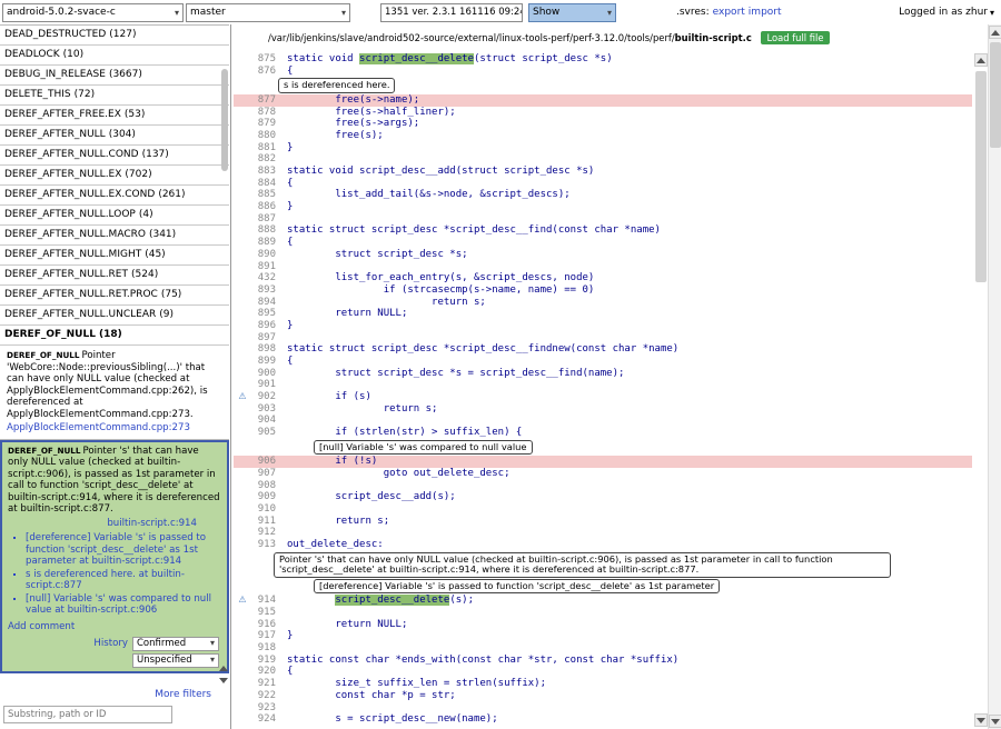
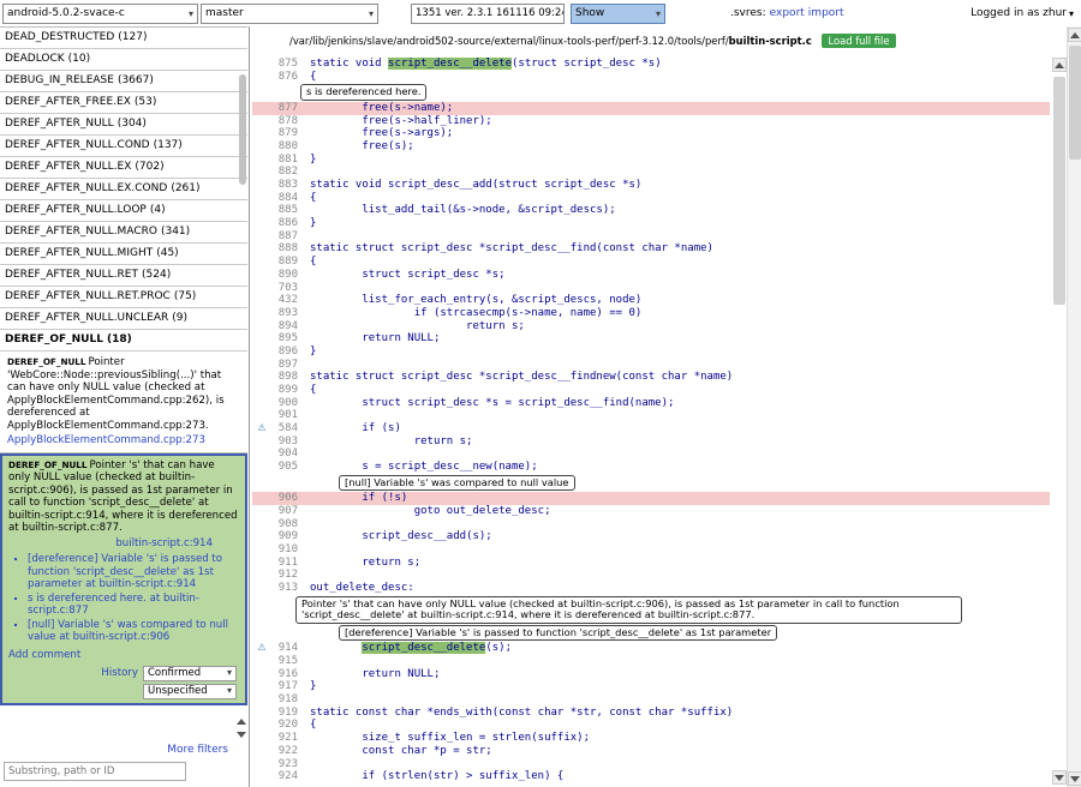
  android-5.0.2-svace-c
  ▾
  master
  ▾
  1351 ver. 2.3.1 161116 09:2
  Show
  ▾
  .svres:
  export
  import
  Logged in as zhur
  ▾
  DEAD_DESTRUCTED (127)
  DEADLOCK (10)
  DEBUG_IN_RELEASE (3667)
- DELETE_THIS (72)
  DEREF_AFTER_FREE.EX (53)
  DEREF_AFTER_NULL (304)
  DEREF_AFTER_NULL.COND (137)
  DEREF_AFTER_NULL.EX (702)
  DEREF_AFTER_NULL.EX.COND (261)
  DEREF_AFTER_NULL.LOOP (4)
  DEREF_AFTER_NULL.MACRO (341)
  DEREF_AFTER_NULL.MIGHT (45)
  DEREF_AFTER_NULL.RET (524)
  DEREF_AFTER_NULL.RET.PROC (75)
  DEREF_AFTER_NULL.UNCLEAR (9)
  DEREF_OF_NULL (18)
  DEREF_OF_NULL Pointer 'WebCore::Node::previousSibling(...)' that can have only NULL value (checked at ApplyBlockElementCommand.cpp:262), is dereferenced at ApplyBlockElementCommand.cpp:273.
  ApplyBlockElementCommand.cpp:273
  DEREF_OF_NULL Pointer 's' that can have only NULL value (checked at builtin-script.c:906), is passed as 1st parameter in call to function 'script_desc__delete' at builtin-script.c:914, where it is dereferenced at builtin-script.c:877.
  builtin-script.c:914
  [dereference] Variable 's' is passed to function 'script_desc__delete' as 1st parameter at builtin-script.c:914
  s is dereferenced here. at builtin-script.c:877
  [null] Variable 's' was compared to null value at builtin-script.c:906
  Add comment
  History
  Confirmed
  ▾
  Unspecified
  ▾
  More filters
  Substring, path or ID
  /var/lib/jenkins/slave/android502-source/external/linux-tools-perf/perf-3.12.0/tools/perf/builtin-script.c Load full file
  875 static void script_desc__delete(struct script_desc *s)
  876 {
  s is dereferenced here.
  877 free(s->name);
  878 free(s->half_liner);
  879 free(s->args);
  880 free(s);
  881 }
  882
  883 static void script_desc__add(struct script_desc *s)
  884 {
  885 list_add_tail(&s->node, &script_descs);
  886 }
  887
  888 static struct script_desc *script_desc__find(const char *name)
  889 {
  890 struct script_desc *s;
- 891
+ 703
  432 list_for_each_entry(s, &script_descs, node)
  893 if (strcasecmp(s->name, name) == 0)
  894 return s;
  895 return NULL;
  896 }
  897
  898 static struct script_desc *script_desc__findnew(const char *name)
  899 {
  900 struct script_desc *s = script_desc__find(name);
  901
- ⚠ 902 if (s)
+ ⚠ 584 if (s)
  903 return s;
  904
- 905 if (strlen(str) > suffix_len) {
+ 905 s = script_desc__new(name);
  [null] Variable 's' was compared to null value
  906 if (!s)
  907 goto out_delete_desc;
  908
  909 script_desc__add(s);
  910
  911 return s;
  912
  913 out_delete_desc:
  Pointer 's' that can have only NULL value (checked at builtin-script.c:906), is passed as 1st parameter in call to function 'script_desc__delete' at builtin-script.c:914, where it is dereferenced at builtin-script.c:877.
  [dereference] Variable 's' is passed to function 'script_desc__delete' as 1st parameter
  ⚠ 914 script_desc__delete(s);
  915
  916 return NULL;
  917 }
  918
  919 static const char *ends_with(const char *str, const char *suffix)
  920 {
  921 size_t suffix_len = strlen(suffix);
  922 const char *p = str;
  923
- 924 s = script_desc__new(name);
+ 924 if (strlen(str) > suffix_len) {
